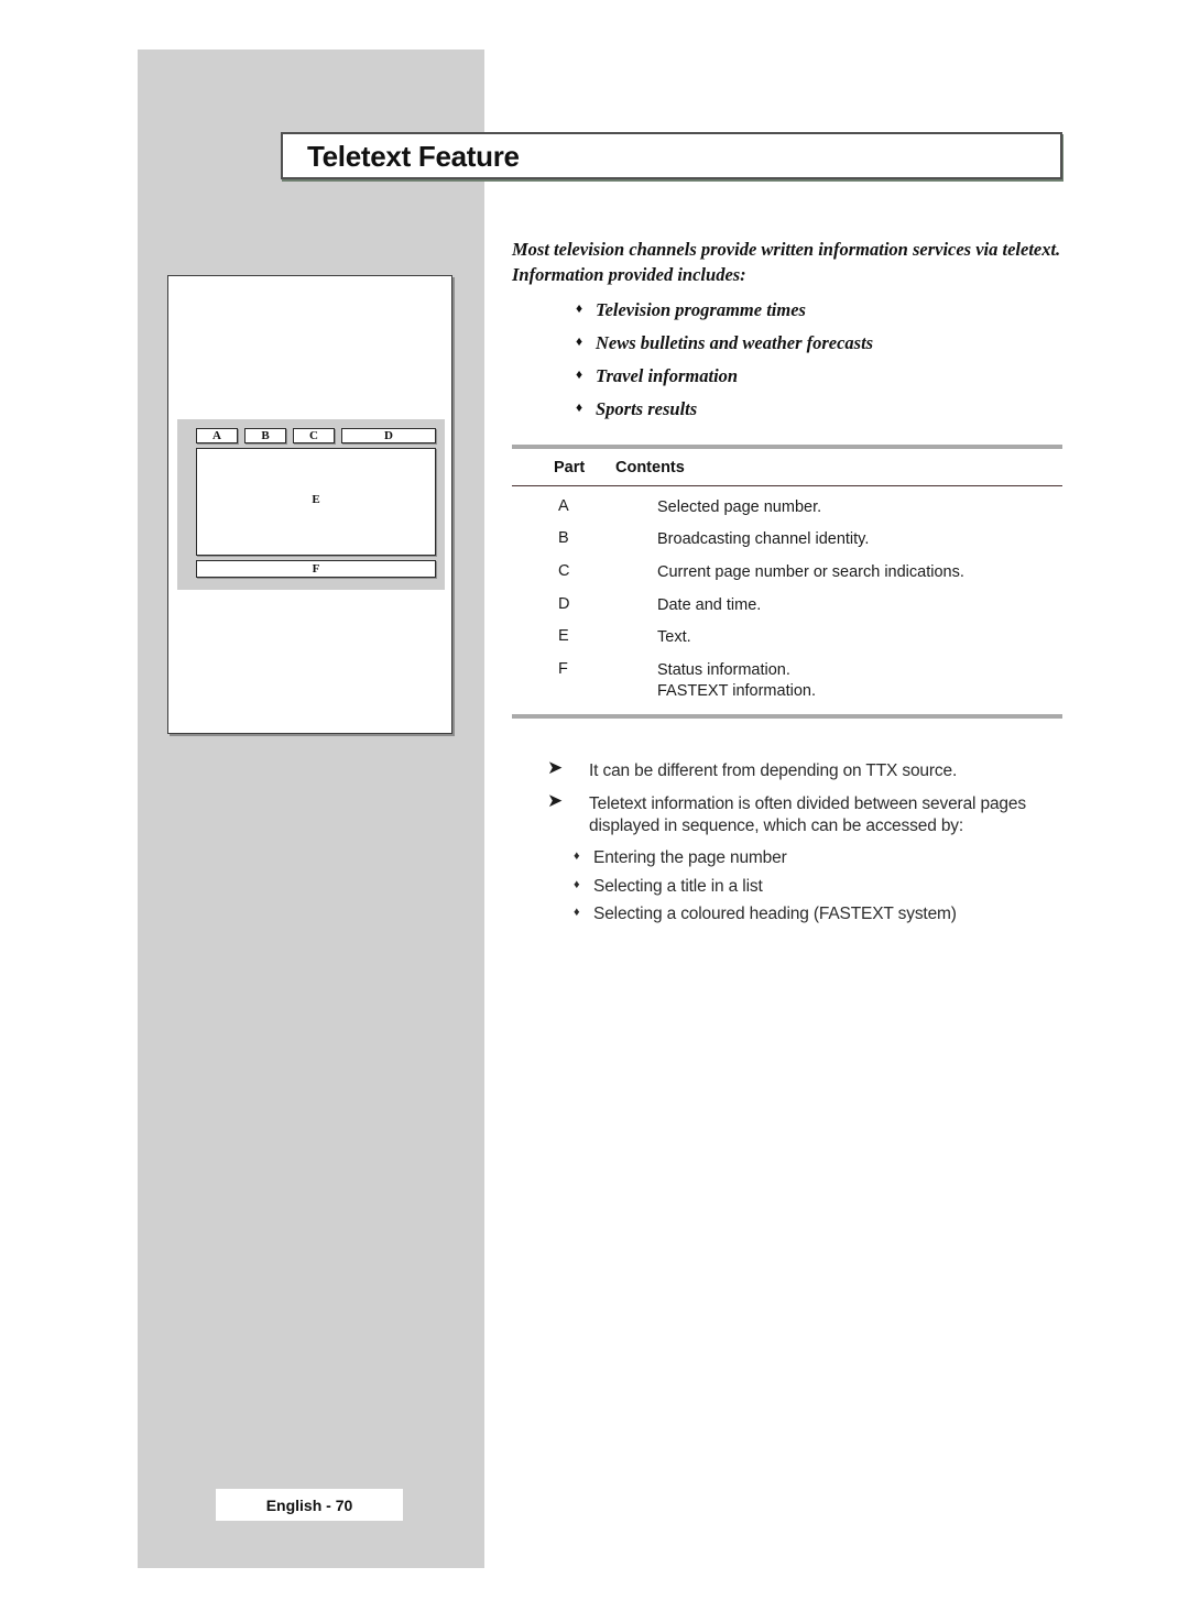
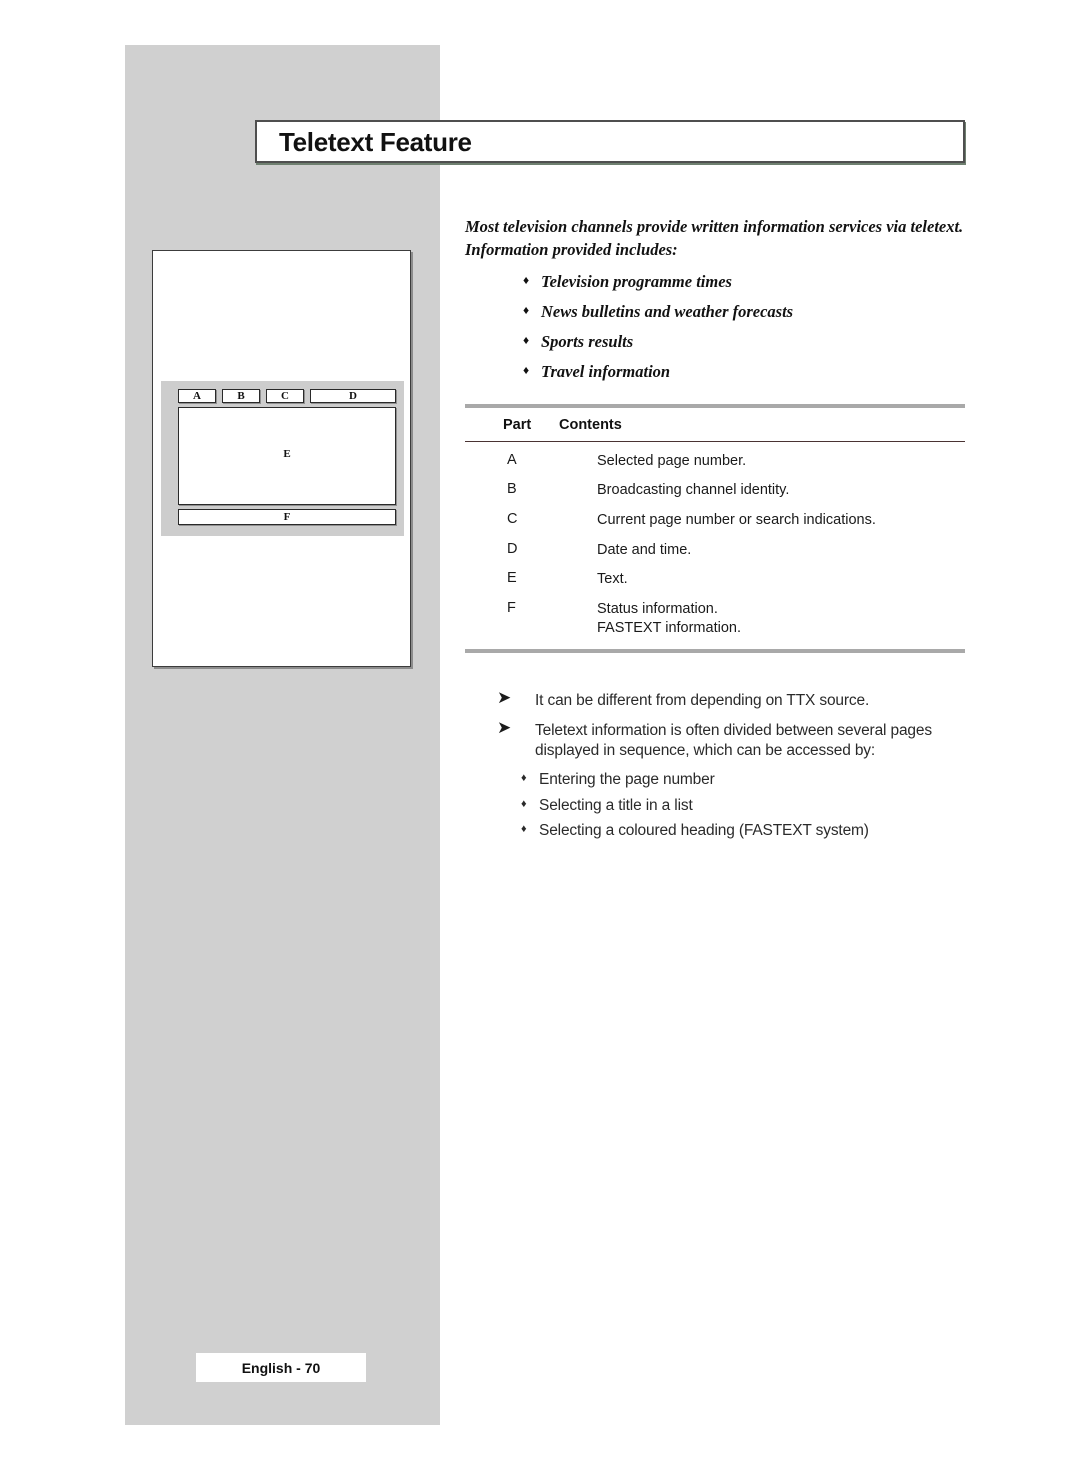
  Teletext Feature
  A
  B
  C
  D
  E
  F
  Most television channels provide written information services via teletext. Information provided includes:
  ♦
  Television programme times
  ♦
  News bulletins and weather forecasts
  ♦
- Travel information
+ Sports results
  ♦
- Sports results
+ Travel information
  Part
  Contents
  A
  Selected page number.
  B
  Broadcasting channel identity.
  C
  Current page number or search indications.
  D
  Date and time.
  E
  Text.
  F
  Status information.
  FASTEXT information.
  ➤
  It can be different from depending on TTX source.
  ➤
  Teletext information is often divided between several pages displayed in sequence, which can be accessed by:
  ♦
  Entering the page number
  ♦
  Selecting a title in a list
  ♦
  Selecting a coloured heading (FASTEXT system)
  English - 70
